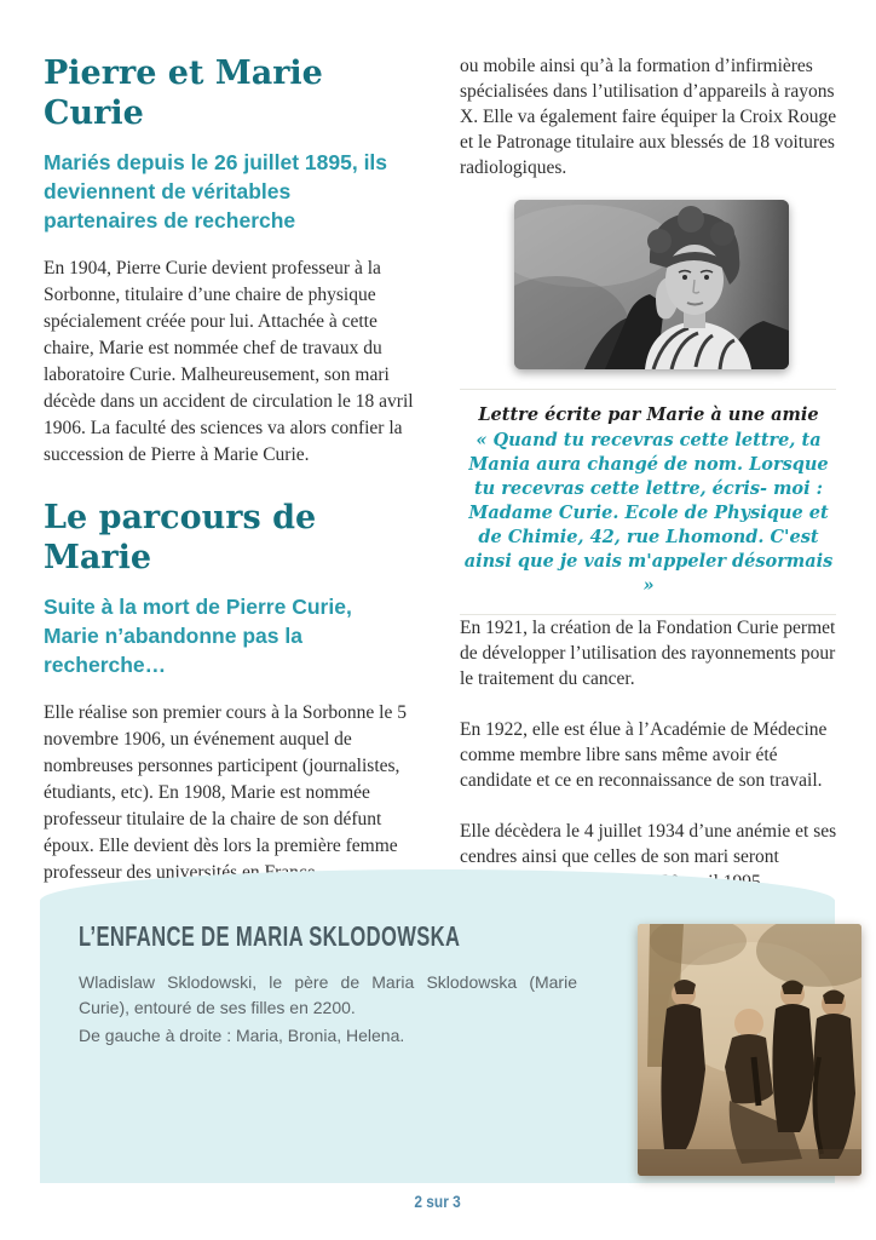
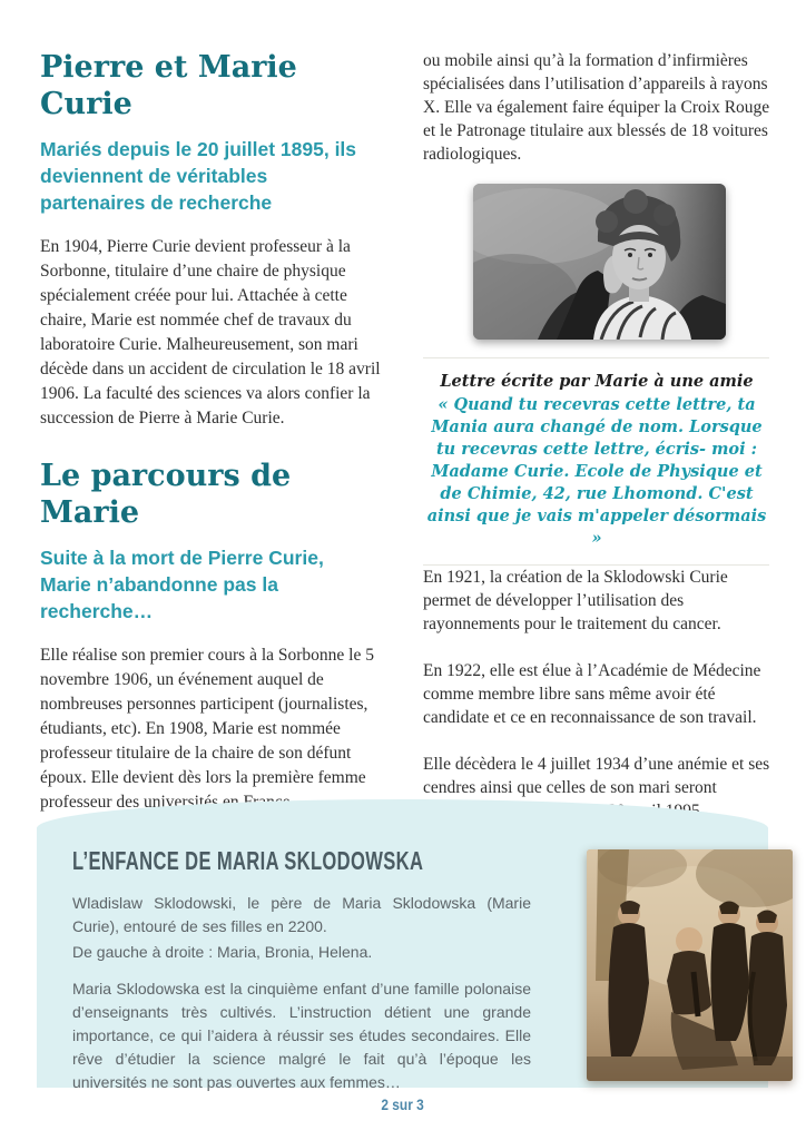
  Pierre et Marie Curie
- Mariés depuis le 26 juillet 1895, ils deviennent de véritables partenaires de recherche
+ Mariés depuis le 20 juillet 1895, ils deviennent de véritables partenaires de recherche
  En 1904, Pierre Curie devient professeur à la Sorbonne, titulaire d’une chaire de physique spécialement créée pour lui. Attachée à cette chaire, Marie est nommée chef de travaux du laboratoire Curie. Malheureusement, son mari décède dans un accident de circulation le 18 avril 1906. La faculté des sciences va alors confier la succession de Pierre à Marie Curie.
  Le parcours de Marie
  Suite à la mort de Pierre Curie, Marie n’abandonne pas la recherche…
  Elle réalise son premier cours à la Sorbonne le 5 novembre 1906, un événement auquel de nombreuses personnes participent (journalistes, étudiants, etc). En 1908, Marie est nommée professeur titulaire de la chaire de son défunt époux. Elle devient dès lors la première femme professeur des universités
  ou mobile ainsi qu’à la formation d’infirmières spécialisées dans l’utilisation d’appareils à rayons X. Elle va également faire équiper la Croix Rouge et le Patronage titulaire aux blessés de 18 voitures radiologiques.
  Lettre écrite par Marie à une amie
  « Quand tu recevras cette lettre, ta Mania aura changé de nom. Lorsque tu recevras cette lettre, écris- moi : Madame Curie. Ecole de Physique et de Chimie, 42, rue Lhomond. C'est ainsi que je vais m'appeler désormais »
- En 1921, la création de la Fondation Curie permet de développer l’utilisation des rayonnements pour le traitement du cancer.
+ En 1921, la création de la Sklodowski Curie permet de développer l’utilisation des rayonnements pour le traitement du cancer.
  En 1922, elle est élue à l’Académie de Médecine comme membre libre sans même avoir été candidate et ce en reconnaissance de son travail.
  L’ENFANCE DE MARIA SKLODOWSKA
  Wladislaw Sklodowski, le père de Maria Sklodowska (Marie Curie), entouré de ses filles en 2200.
  De gauche à droite : Maria, Bronia, Helena.
+ Maria Sklodowska est la cinquième enfant d’une famille polonaise d’enseignants très cultivés. L’instruction détient une grande importance, ce qui l’aidera à réussir ses études secondaires. Elle rêve d’étudier la science malgré le fait qu’à l’époque les universités ne sont pas ouvertes aux femmes…
  2 sur 3
